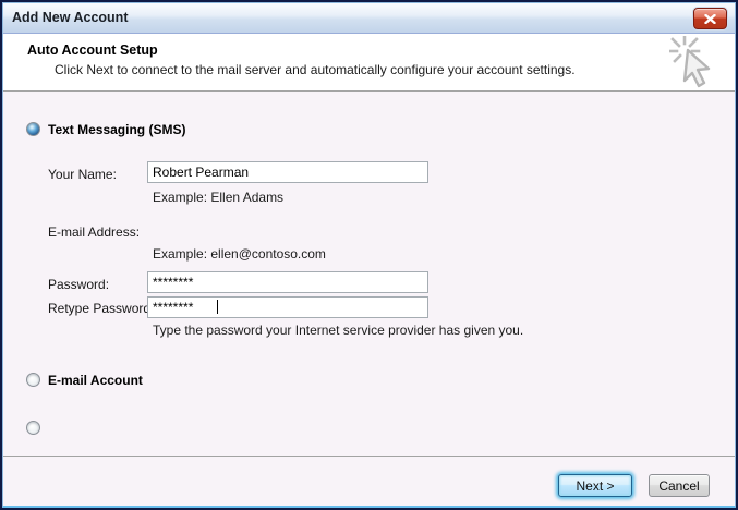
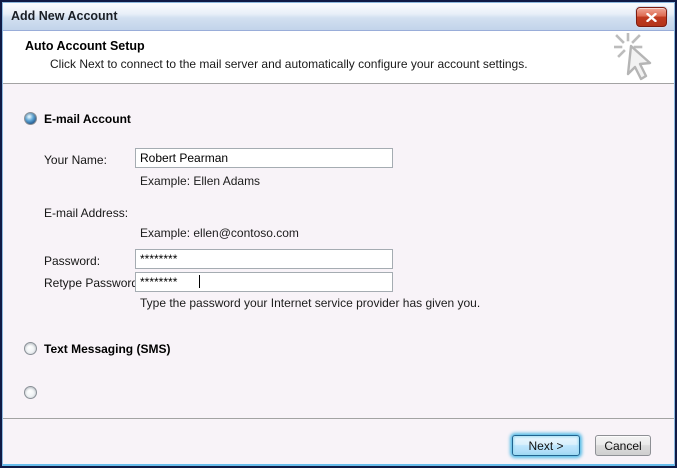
  Add New Account
  Auto Account Setup
  Click Next to connect to the mail server and automatically configure your account settings.
- Text Messaging (SMS)
+ E-mail Account
  Your Name:
  Robert Pearman
  Example: Ellen Adams
  E-mail Address:
  Example: ellen@contoso.com
  Password:
  ********
  Retype Passwor
  ********
  Type the password your Internet service provider has given you.
- E-mail Account
+ Text Messaging (SMS)
  Next >
  Cancel
